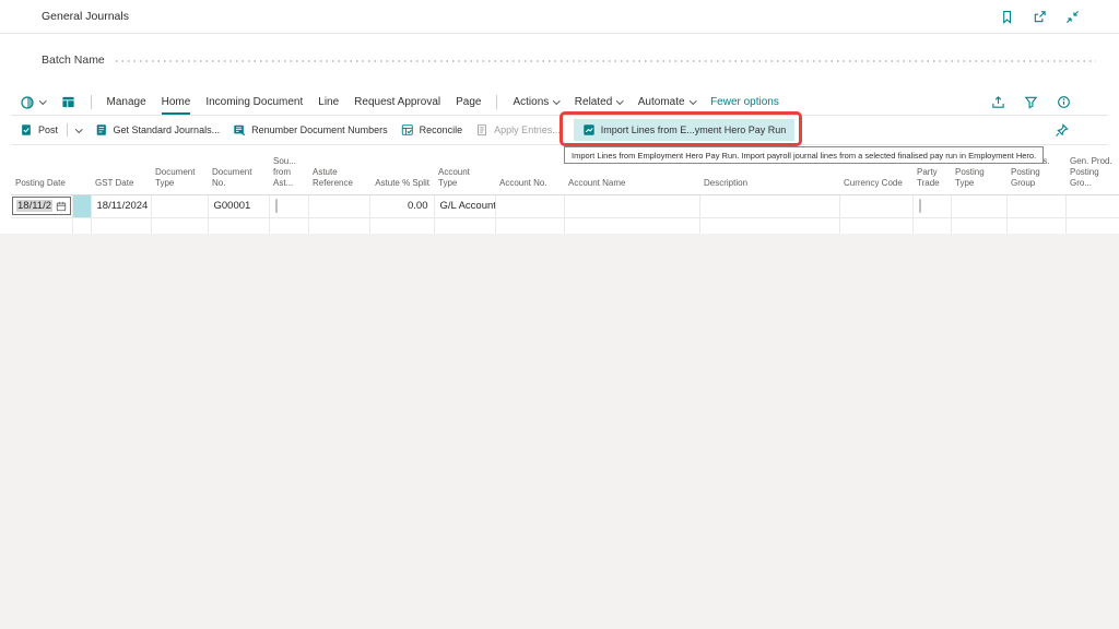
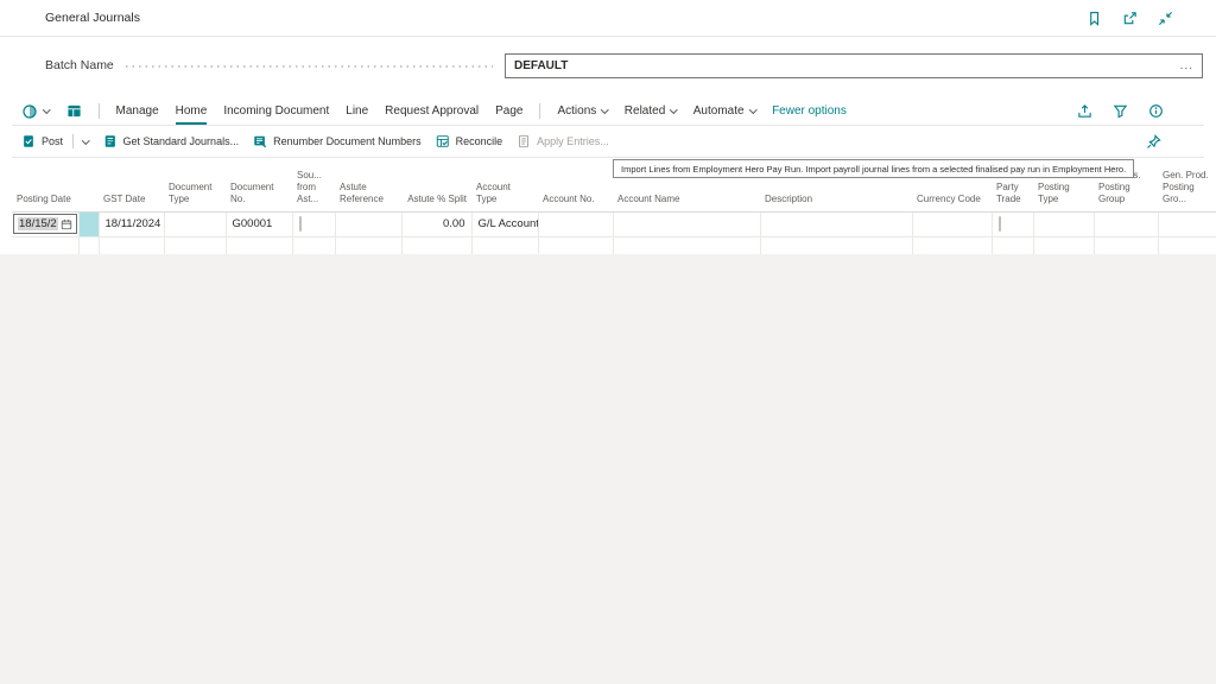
  General Journals
  Batch Name
+ DEFAULT
+ ...
  Manage
  Home
  Incoming Document
  Line
  Request Approval
  Page
  Actions
  Related
  Automate
  Fewer options
  Post
  Get Standard Journals...
  Renumber Document Numbers
  Reconcile
  Apply Entries...
- Import Lines from E...yment Hero Pay Run
  Import Lines from Employment Hero Pay Run. Import payroll journal lines from a selected finalised pay run in Employment Hero.
  Posting Date		GST Date	Document Type	Document No.	Sou... from Ast...	Astute Reference	Astute % Split	Account Type	Account No.	Account Name	Description	Currency Code	Party Trade	Posting Type	s. Posting Group	Gen. Prod. Posting Gro...
- 18/11/2		18/11/2024		G00001			0.00	G/L Account
+ 18/15/2		18/11/2024		G00001			0.00	G/L Account
